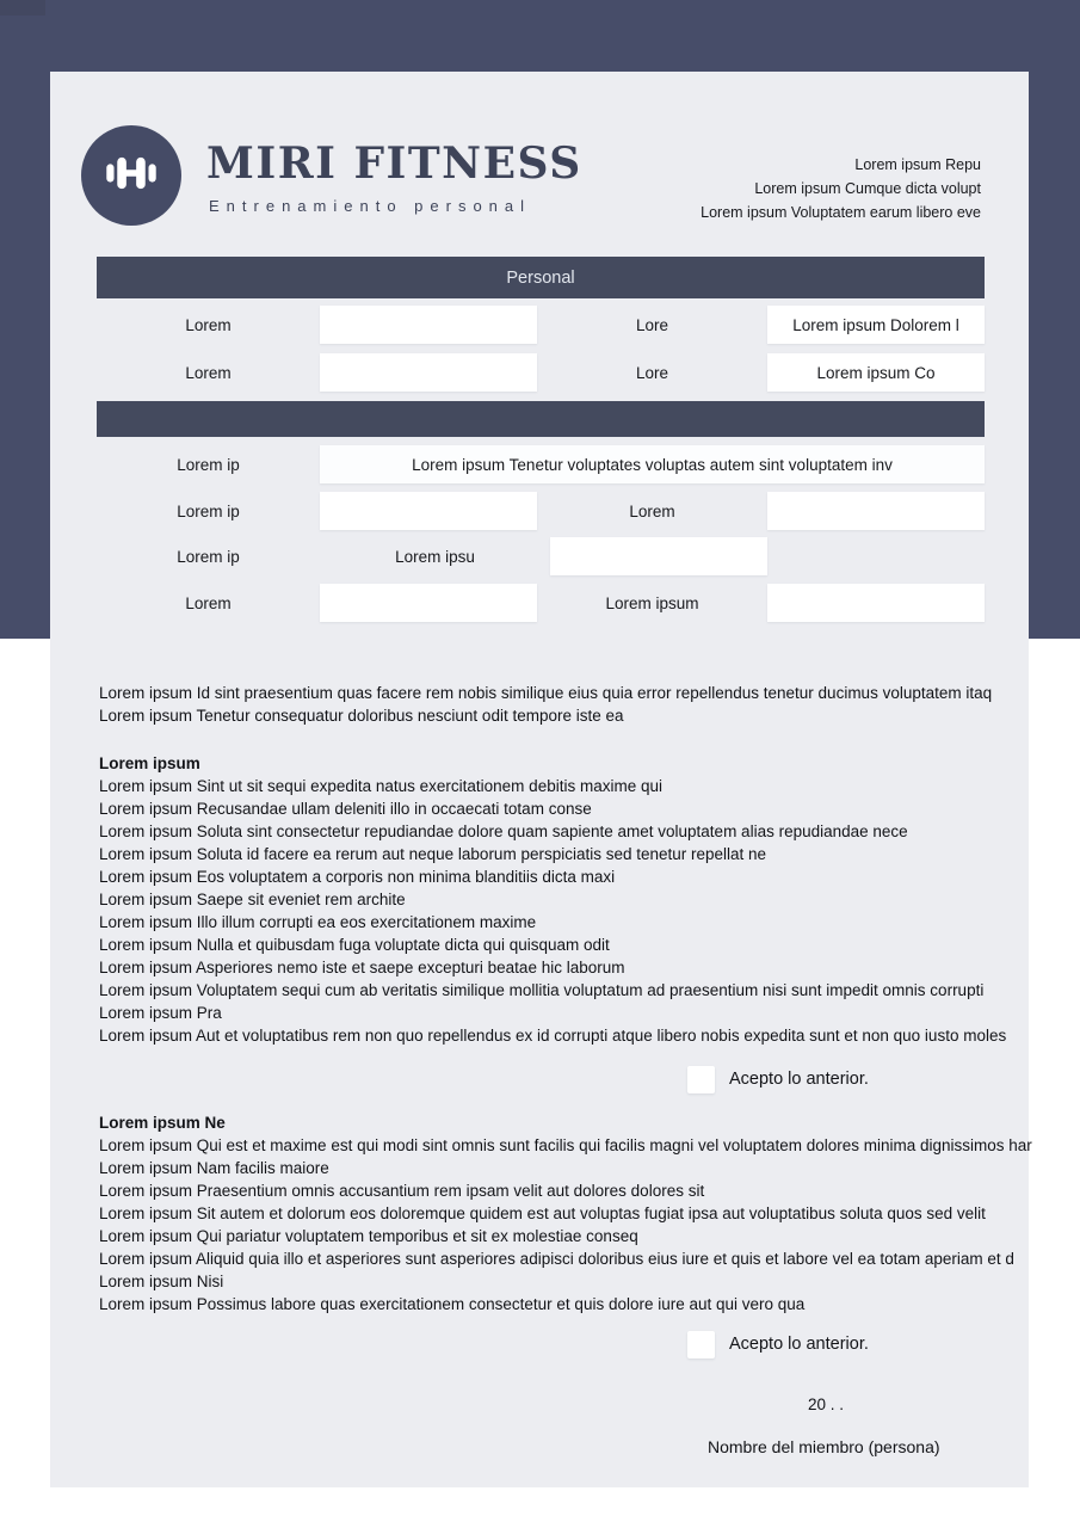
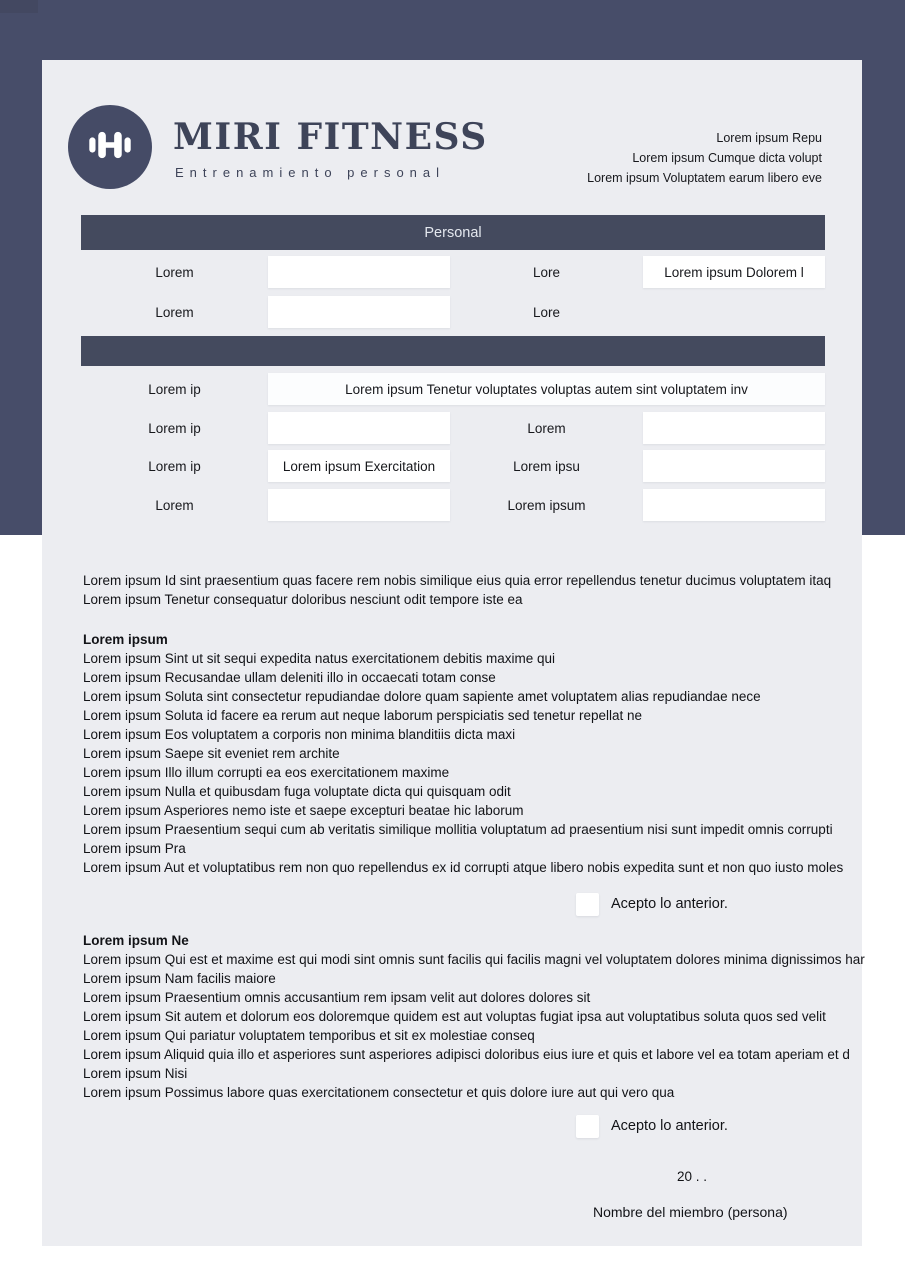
  MIRI FITNESS
  Entrenamiento personal
  Lorem ipsum Repu
  Lorem ipsum Cumque dicta volupt
  Lorem ipsum Voluptatem earum libero eve
  Personal
  Lorem
  Lore
  Lorem ipsum Dolorem l
  Lorem
  Lore
- Lorem ipsum Co
  Lorem ip
  Lorem ipsum Tenetur voluptates voluptas autem sint voluptatem inv
  Lorem ip
  Lorem
  Lorem ip
+ Lorem ipsum Exercitation
  Lorem ipsu
  Lorem
  Lorem ipsum
  Lorem ipsum Id sint praesentium quas facere rem nobis similique eius quia error repellendus tenetur ducimus voluptatem itaq
  Lorem ipsum Tenetur consequatur doloribus nesciunt odit tempore iste ea
  Lorem ipsum
  Lorem ipsum Sint ut sit sequi expedita natus exercitationem debitis maxime qui
  Lorem ipsum Recusandae ullam deleniti illo in occaecati totam conse
  Lorem ipsum Soluta sint consectetur repudiandae dolore quam sapiente amet voluptatem alias repudiandae nece
  Lorem ipsum Soluta id facere ea rerum aut neque laborum perspiciatis sed tenetur repellat ne
  Lorem ipsum Eos voluptatem a corporis non minima blanditiis dicta maxi
  Lorem ipsum Saepe sit eveniet rem archite
  Lorem ipsum Illo illum corrupti ea eos exercitationem maxime
  Lorem ipsum Nulla et quibusdam fuga voluptate dicta qui quisquam odit
  Lorem ipsum Asperiores nemo iste et saepe excepturi beatae hic laborum
- Lorem ipsum Voluptatem sequi cum ab veritatis similique mollitia voluptatum ad praesentium nisi sunt impedit omnis corrupti
+ Lorem ipsum Praesentium sequi cum ab veritatis similique mollitia voluptatum ad praesentium nisi sunt impedit omnis corrupti
  Lorem ipsum Pra
  Lorem ipsum Aut et voluptatibus rem non quo repellendus ex id corrupti atque libero nobis expedita sunt et non quo iusto moles
  Acepto lo anterior.
  Lorem ipsum Ne
  Lorem ipsum Qui est et maxime est qui modi sint omnis sunt facilis qui facilis magni vel voluptatem dolores minima dignissimos har
  Lorem ipsum Nam facilis maiore
  Lorem ipsum Praesentium omnis accusantium rem ipsam velit aut dolores dolores sit
  Lorem ipsum Sit autem et dolorum eos doloremque quidem est aut voluptas fugiat ipsa aut voluptatibus soluta quos sed velit
  Lorem ipsum Qui pariatur voluptatem temporibus et sit ex molestiae conseq
  Lorem ipsum Aliquid quia illo et asperiores sunt asperiores adipisci doloribus eius iure et quis et labore vel ea totam aperiam et d
  Lorem ipsum Nisi
  Lorem ipsum Possimus labore quas exercitationem consectetur et quis dolore iure aut qui vero qua
  Acepto lo anterior.
  20 . .
  Nombre del miembro (persona)
